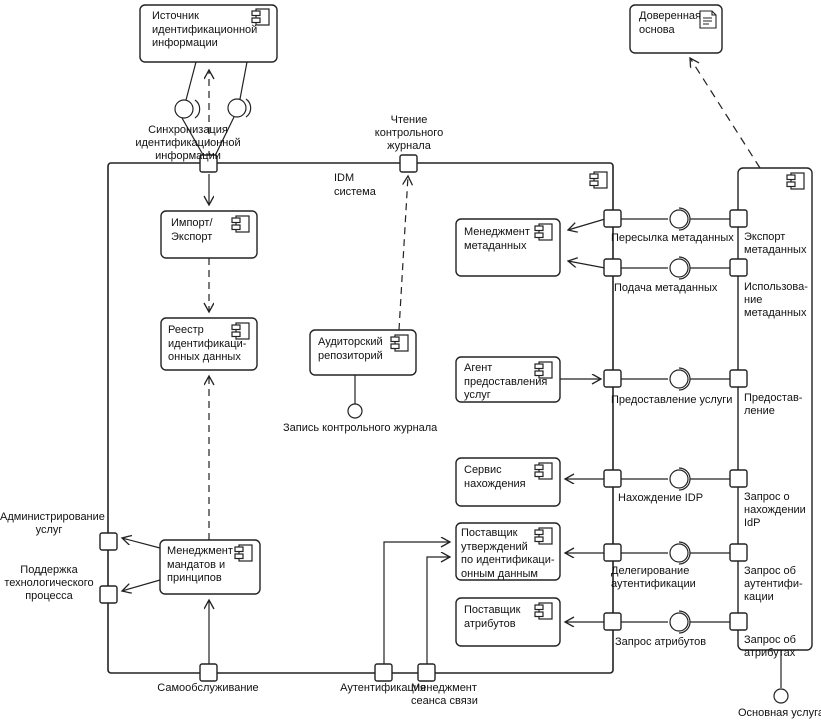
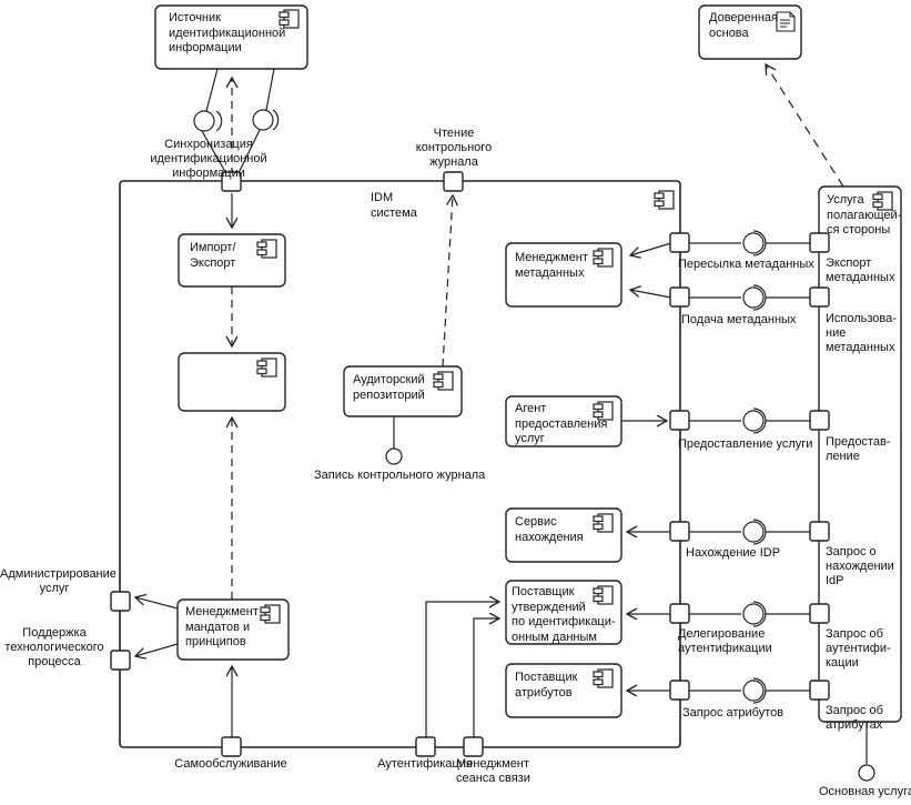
  Источник
  идентификационной
  информации
  Доверенная
  основа
  Импорт/
  Экспорт
- Реестр
- идентификаци-
- онных данных
  Аудиторский
  репозиторий
  Менеджмент
  мандатов и
  принципов
  Менеджмент
  метаданных
  Агент
  предоставления
  услуг
  Сервис
  нахождения
  Поставщик
  утверждений
  по идентификаци-
  онным данным
  Поставщик
  атрибутов
  IDM
  система
+ Услуга
+ полагающей-
+ ся стороны
  Синхронизация
  идентификационной
  информации
  Чтение
  контрольного
  журнала
  Запись контрольного журнала
  Администрирование
  услуг
  Поддержка
  технологического
  процесса
  Самообслуживание
  Аутентификация
  Менеджмент
  сеанса связи
  Пересылка метаданных
  Подача метаданных
  Предоставление услуги
  Нахождение IDP
  Делегирование
  аутентификации
  Запрос атрибутов
  Экспорт
  метаданных
  Использова-
  ние
  метаданных
  Предостав-
  ление
  Запрос о
  нахождении
  IdP
  Запрос об
  аутентифи-
  кации
  Запрос об
  атрибутах
  Основная услуг
